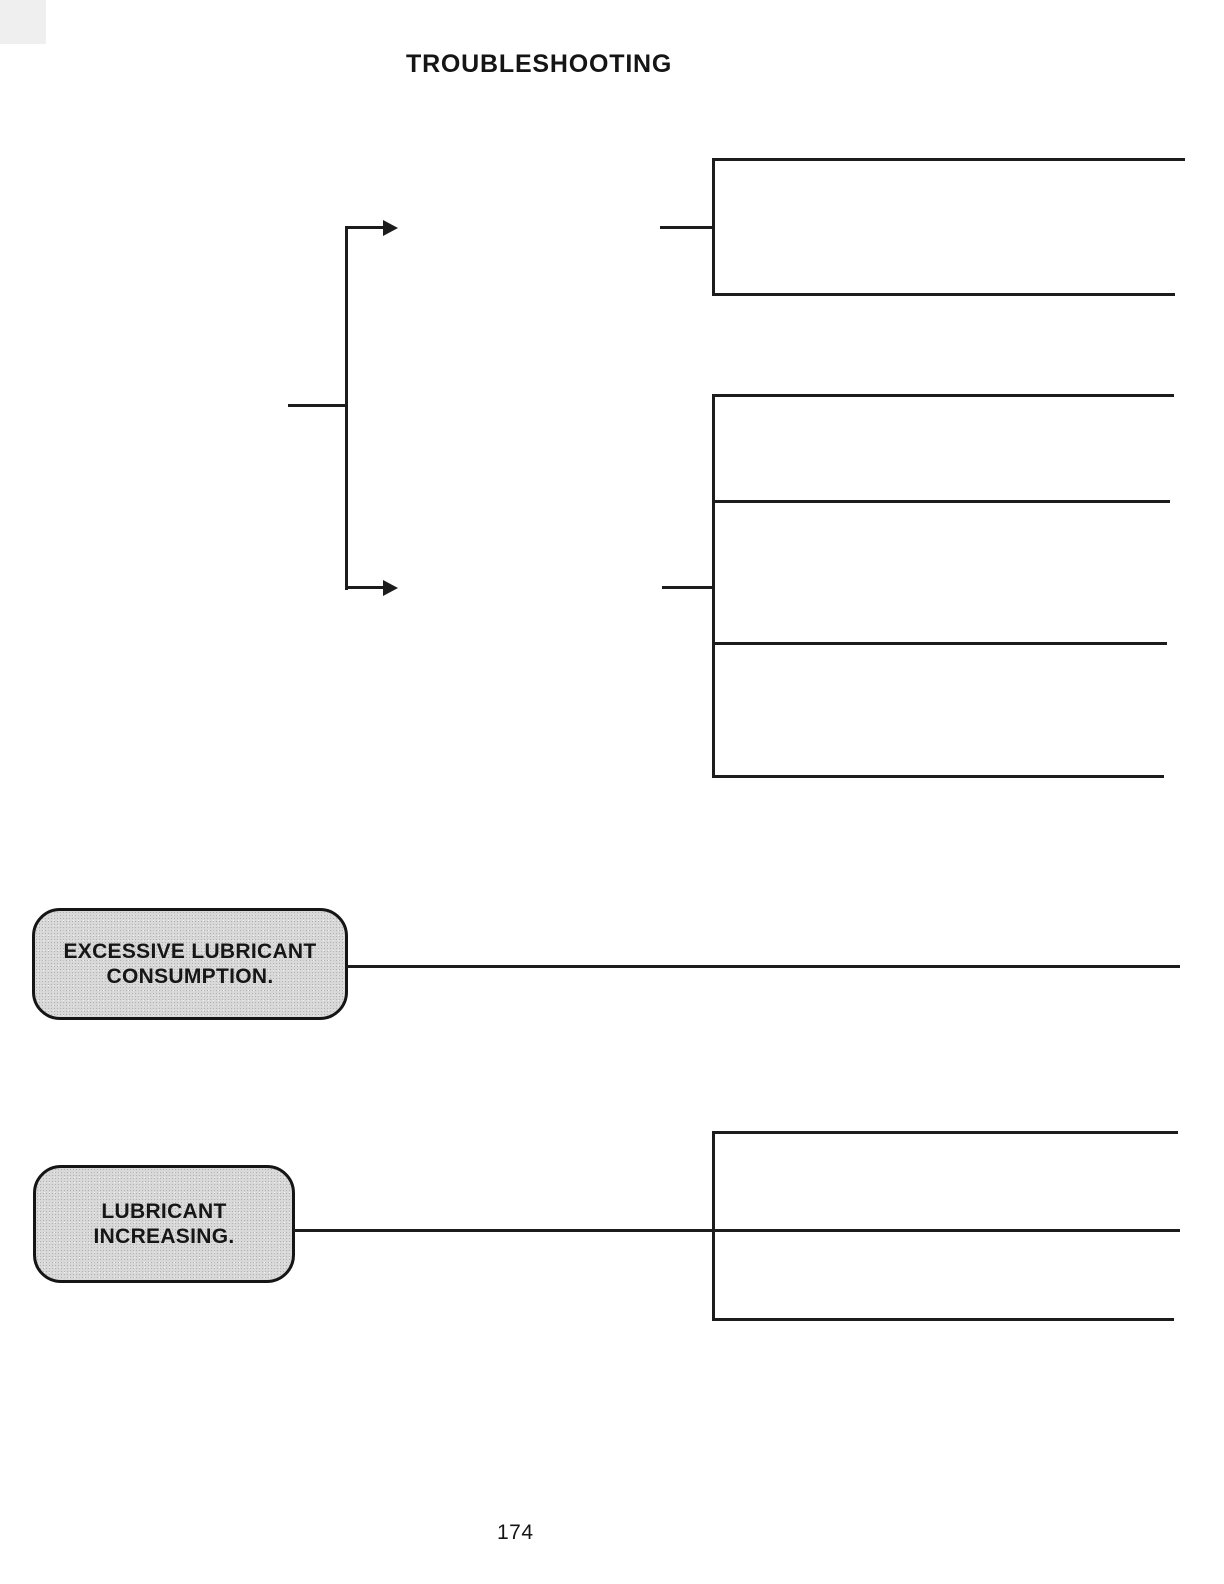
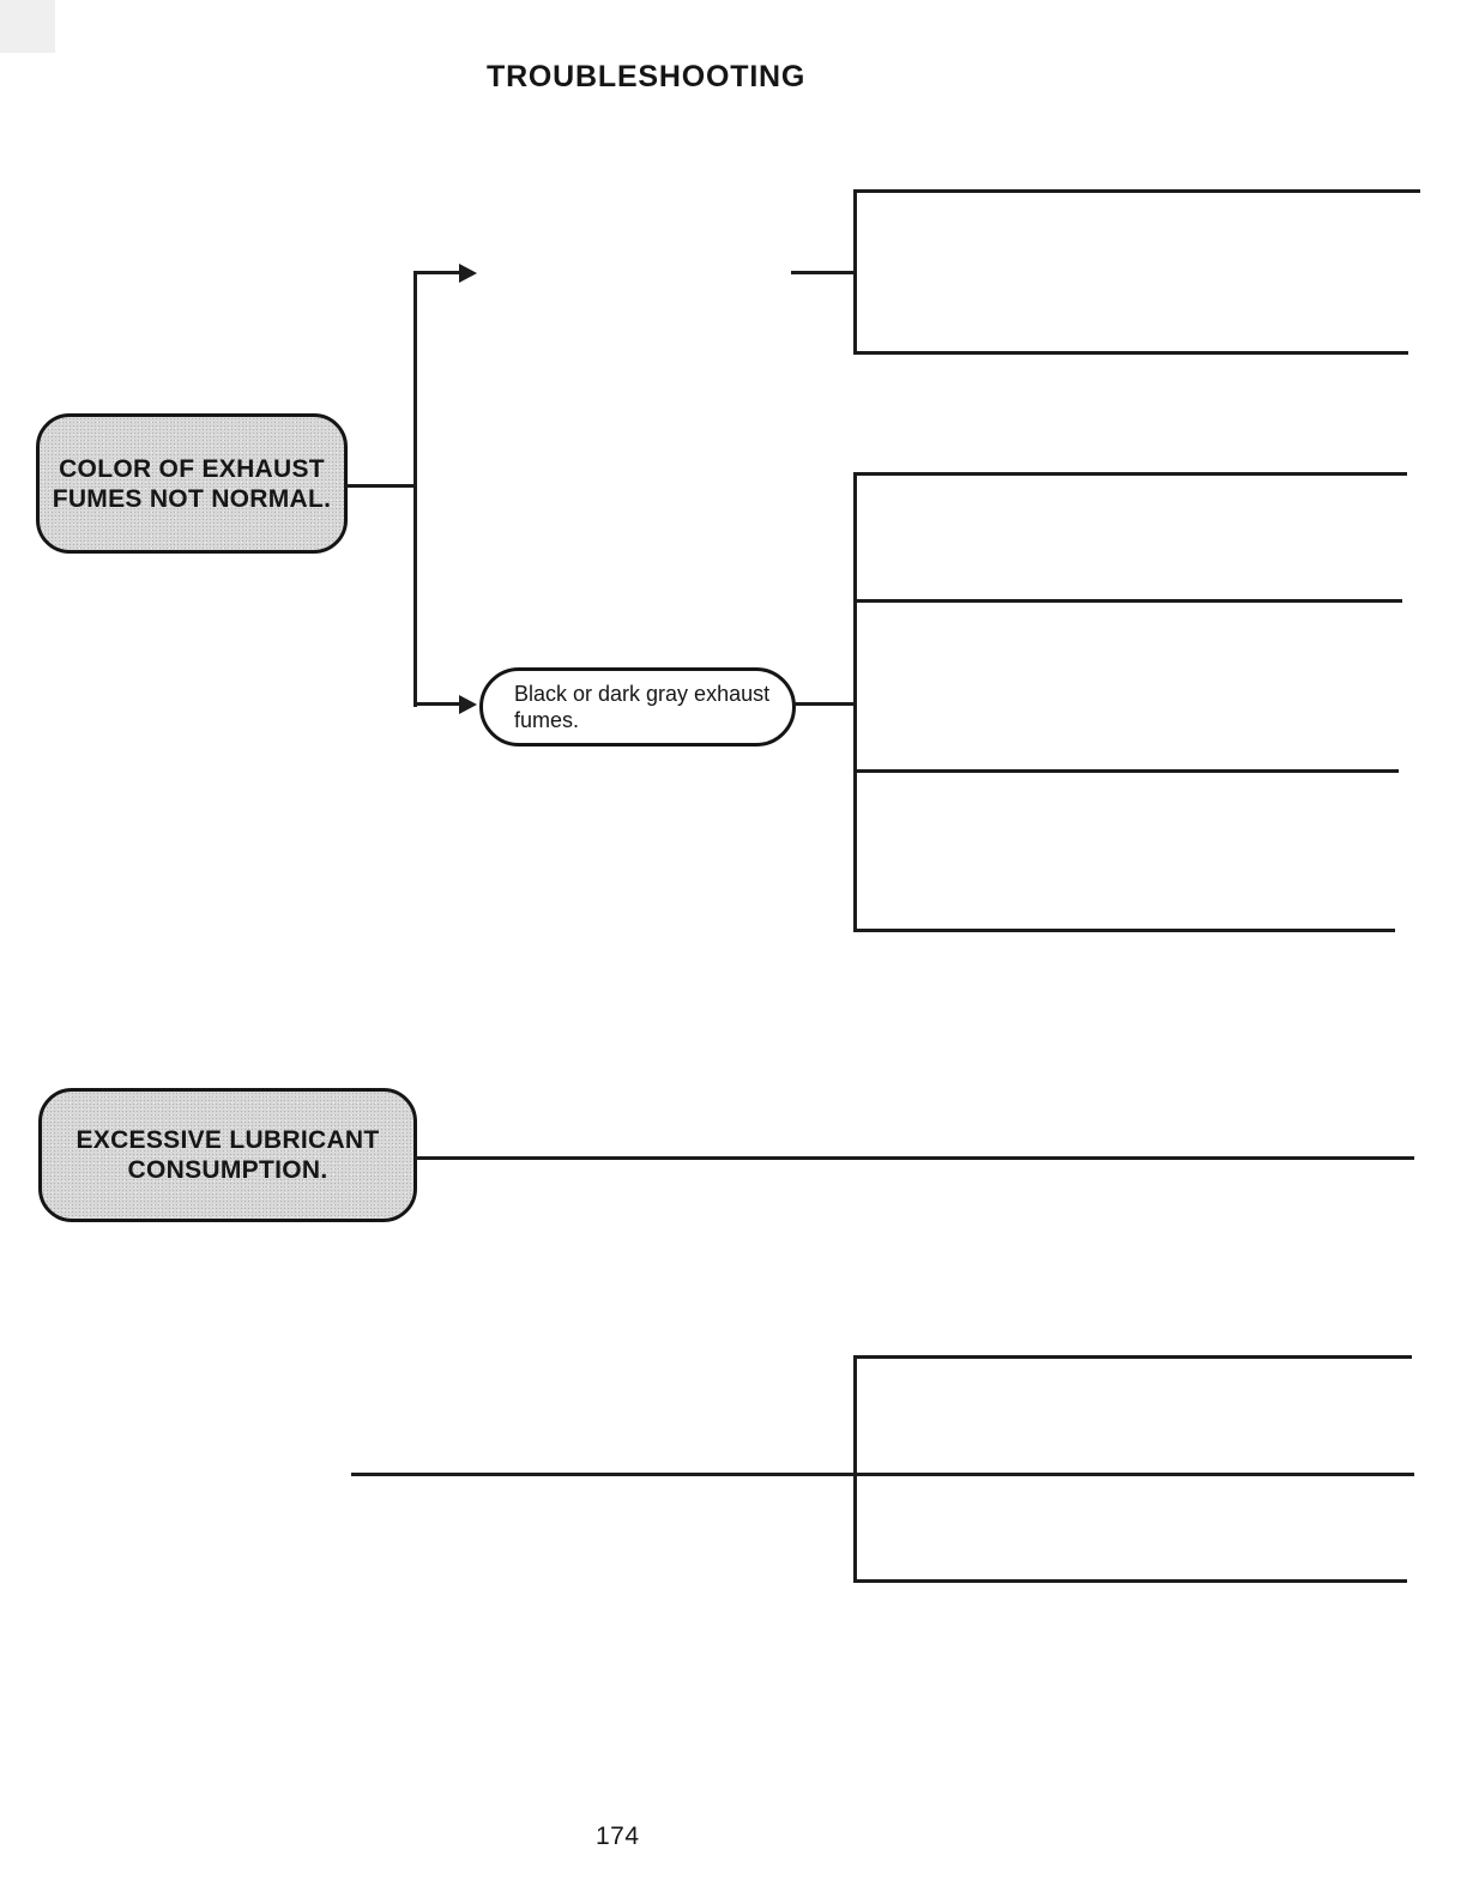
  TROUBLESHOOTING
+ COLOR OF EXHAUST
+ FUMES NOT NORMAL.
+ Black or dark gray exhaust
+ fumes.
  EXCESSIVE LUBRICANT
  CONSUMPTION.
- LUBRICANT
- INCREASING.
  174
